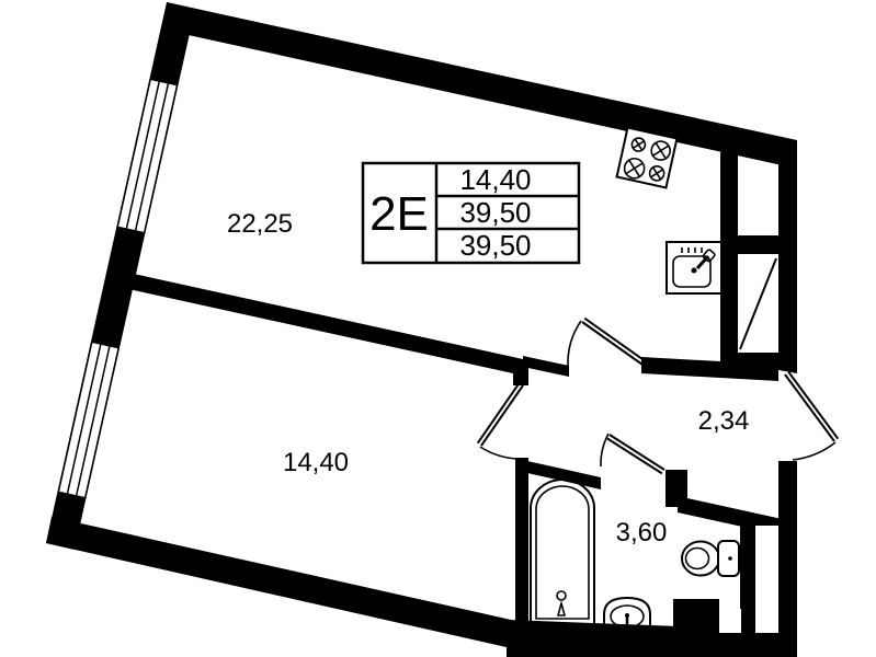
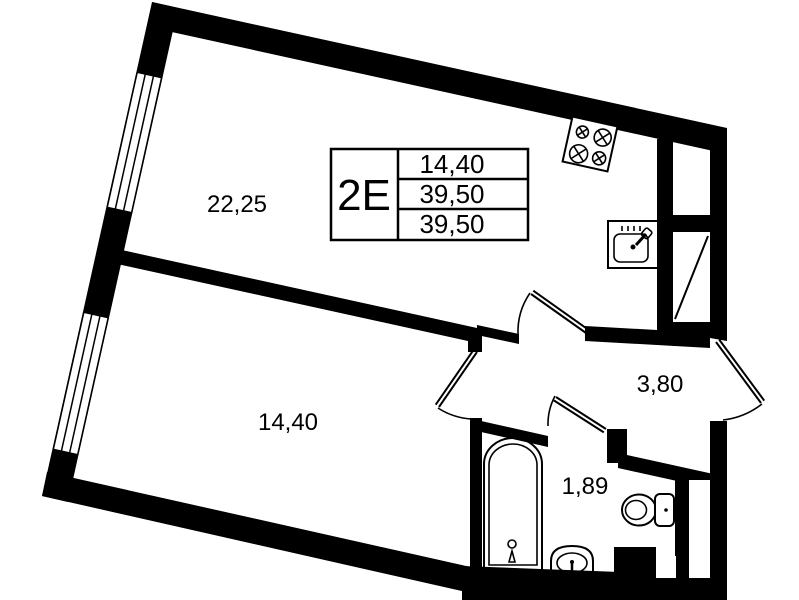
  2E
  14,40
  39,50
  39,50
  22,25
  14,40
- 2,34
+ 3,80
- 3,60
+ 1,89
